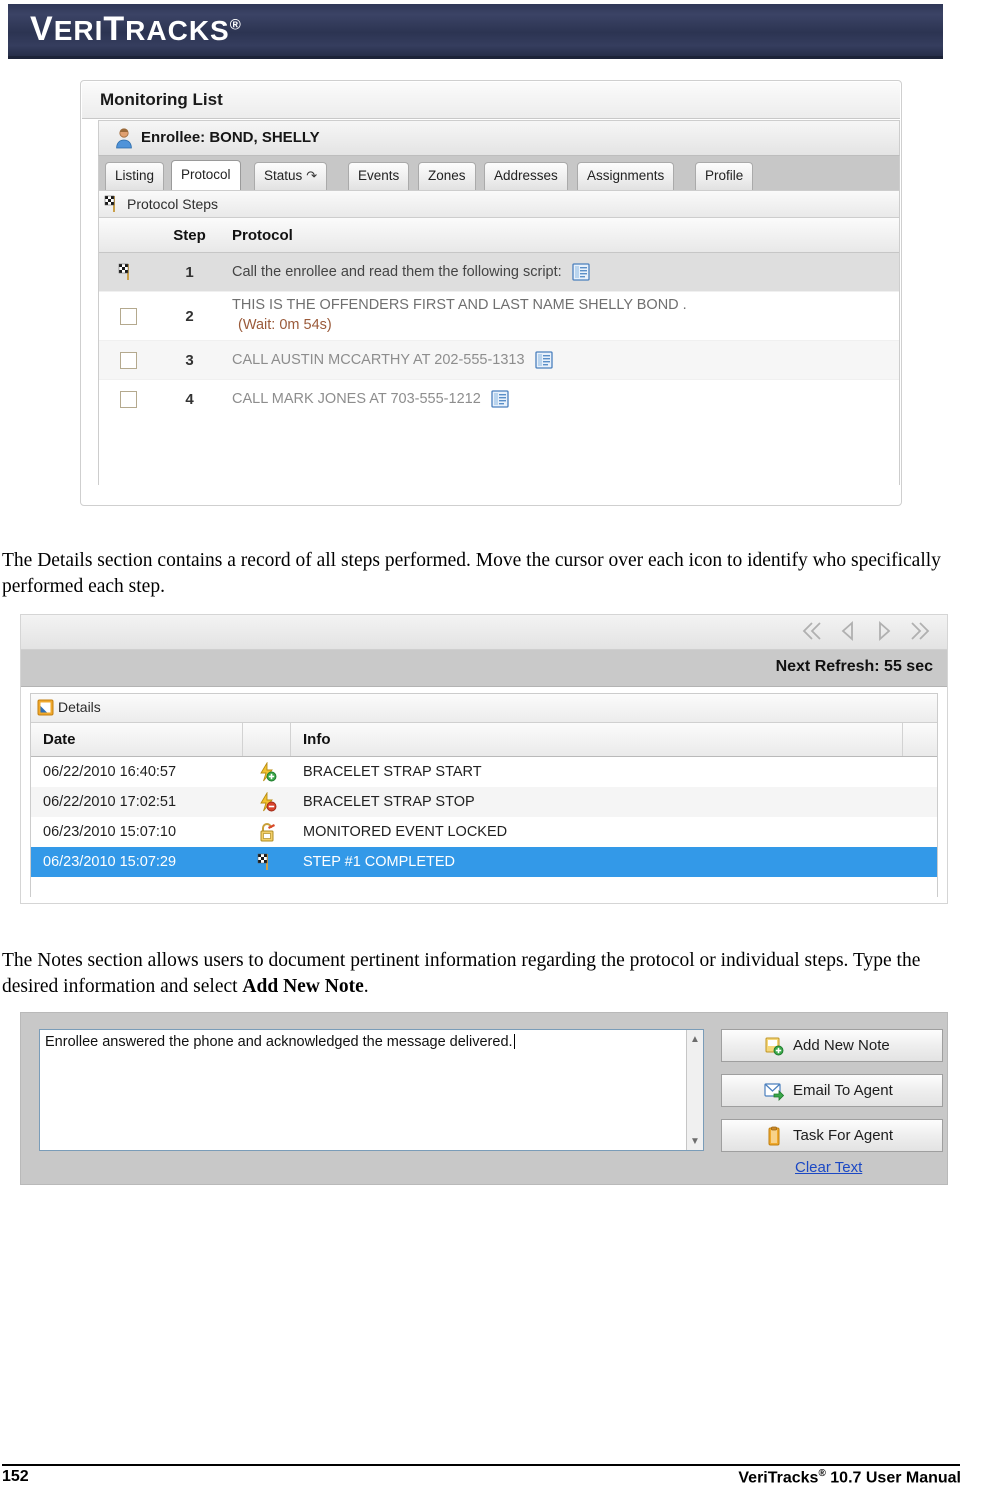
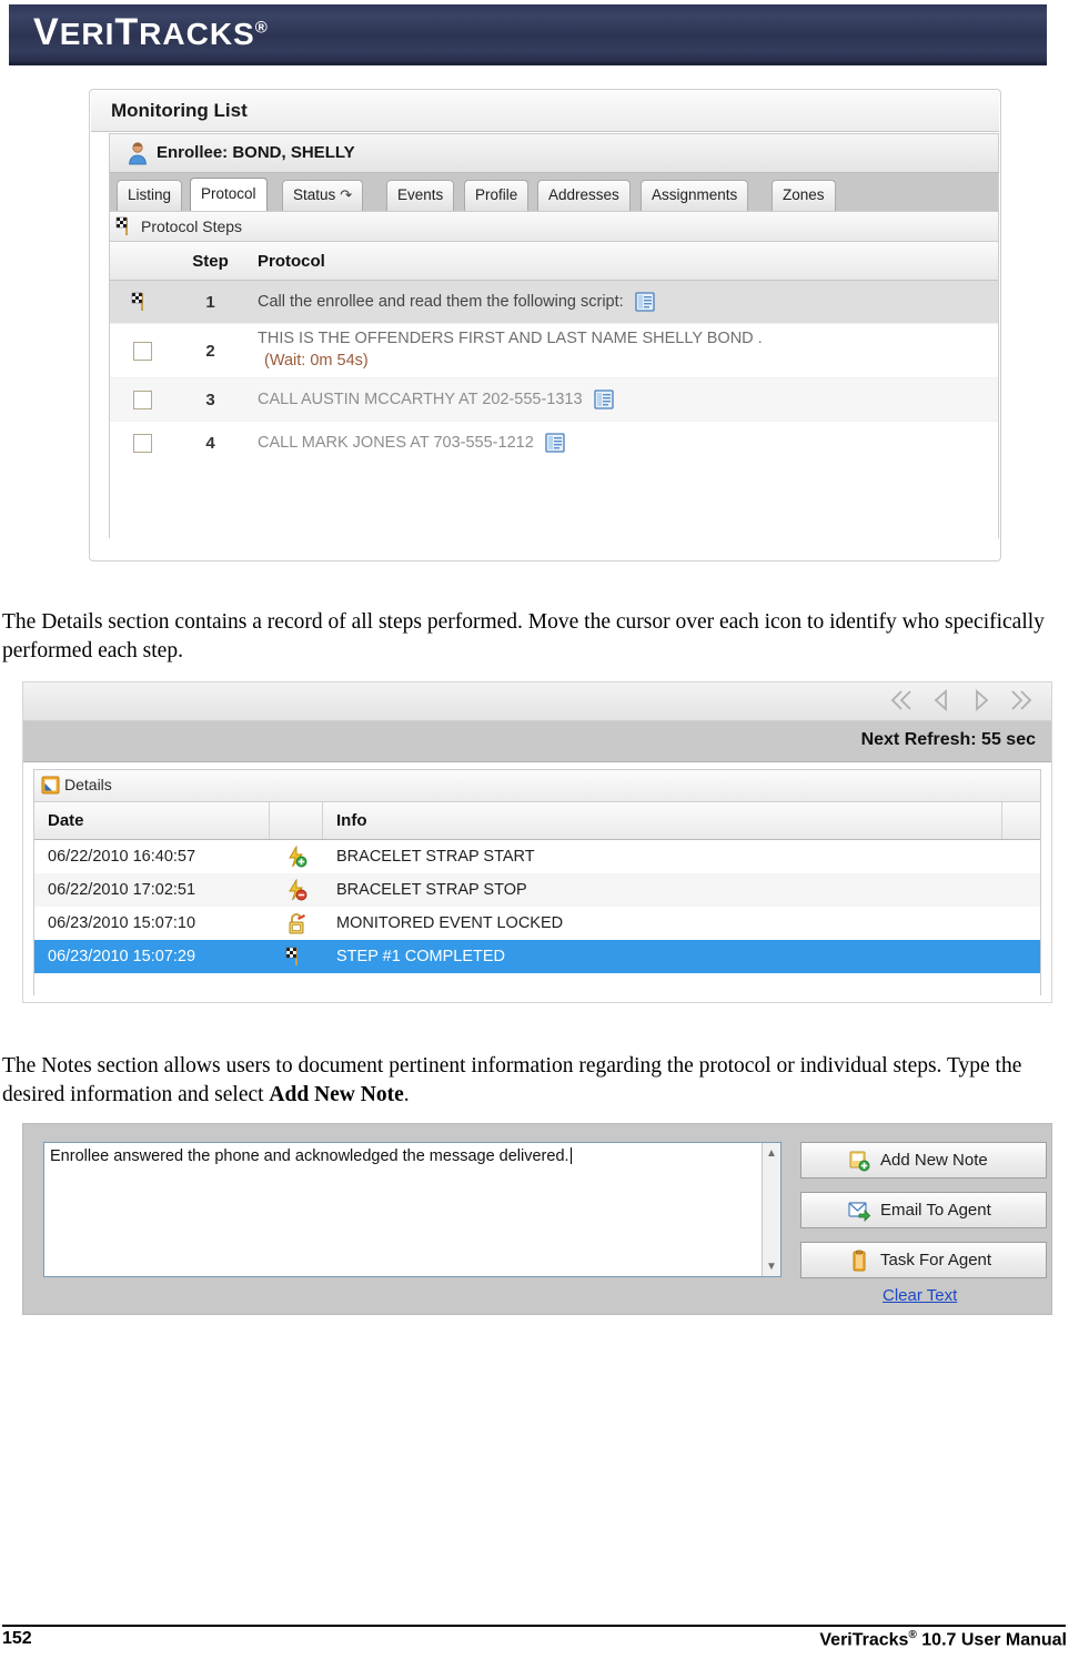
  VERITRACKS®
  Monitoring List
  Enrollee: BOND, SHELLY
  Listing
  Protocol
  Status ↷
  Events
- Zones
+ Profile
  Addresses
  Assignments
- Profile
+ Zones
  Protocol Steps
  Step
  Protocol
  1
  Call the enrollee and read them the following script:
  2
  THIS IS THE OFFENDERS FIRST AND LAST NAME SHELLY BOND .
  (Wait: 0m 54s)
  3
  CALL AUSTIN MCCARTHY AT 202-555-1313
  4
  CALL MARK JONES AT 703-555-1212
  The Details section contains a record of all steps performed. Move the cursor over each icon to identify who specifically performed each step.
  Next Refresh: 55 sec
  Details
  Date
  Info
  06/22/2010 16:40:57
  BRACELET STRAP START
  06/22/2010 17:02:51
  BRACELET STRAP STOP
  06/23/2010 15:07:10
  MONITORED EVENT LOCKED
  06/23/2010 15:07:29
  STEP #1 COMPLETED
  The Notes section allows users to document pertinent information regarding the protocol or individual steps. Type the desired information and select Add New Note.
  Enrollee answered the phone and acknowledged the message delivered.
  ▲
  ▼
  Add New Note
  Email To Agent
  Task For Agent
  Clear Text
  152
  VeriTracks® 10.7 User Manual
